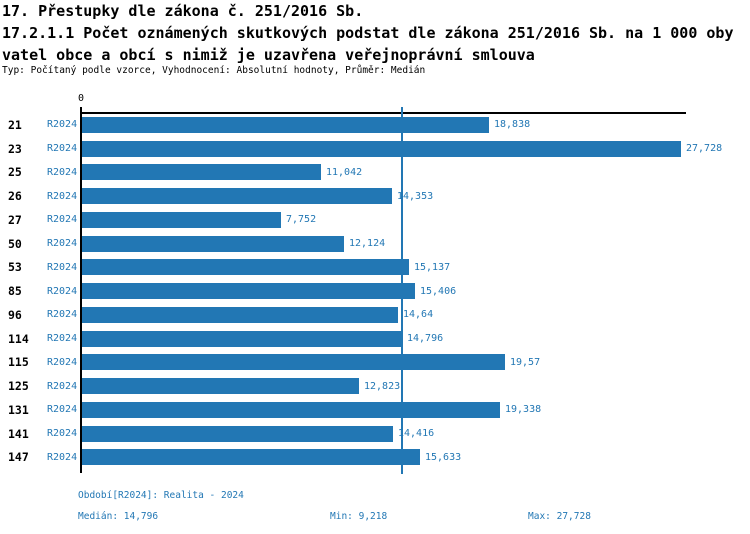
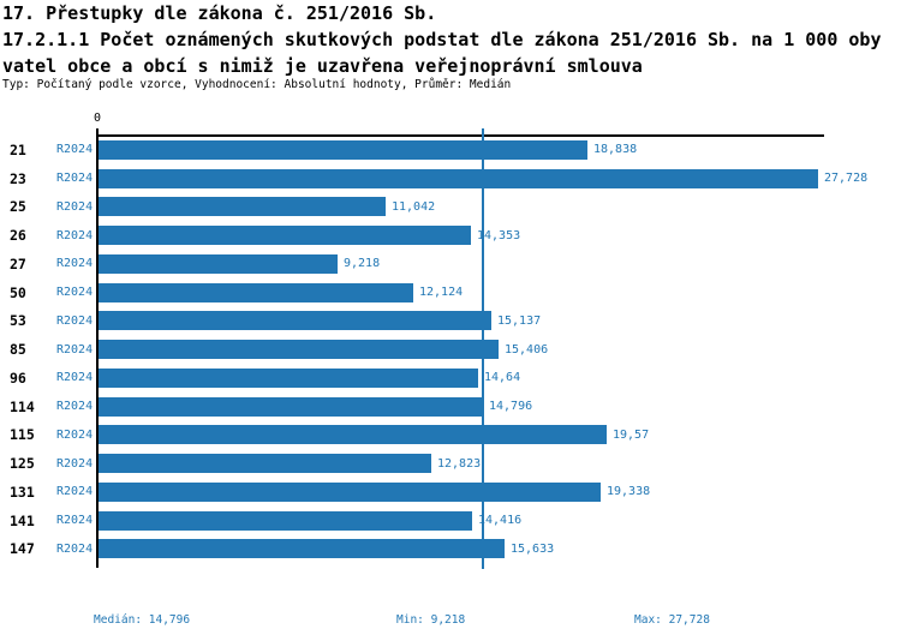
  17. Přestupky dle zákona č. 251/2016 Sb.
  17.2.1.1 Počet oznámených skutkových podstat dle zákona 251/2016 Sb. na 1 000 oby
  vatel obce a obcí s nimiž je uzavřena veřejnoprávní smlouva
  Typ: Počítaný podle vzorce, Vyhodnocení: Absolutní hodnoty, Průměr: Medián
  0
  21
  R2024
  18,838
  23
  R2024
  27,728
  25
  R2024
  11,042
  26
  R2024
  14,353
  27
  R2024
- 7,752
+ 9,218
  50
  R2024
  12,124
  53
  R2024
  15,137
  85
  R2024
  15,406
  96
  R2024
  14,64
  114
  R2024
  14,796
  115
  R2024
  19,57
  125
  R2024
  12,823
  131
  R2024
  19,338
  141
  R2024
  14,416
  147
  R2024
  15,633
- Období[R2024]: Realita - 2024
  Medián: 14,796
  Min: 9,218
  Max: 27,728
